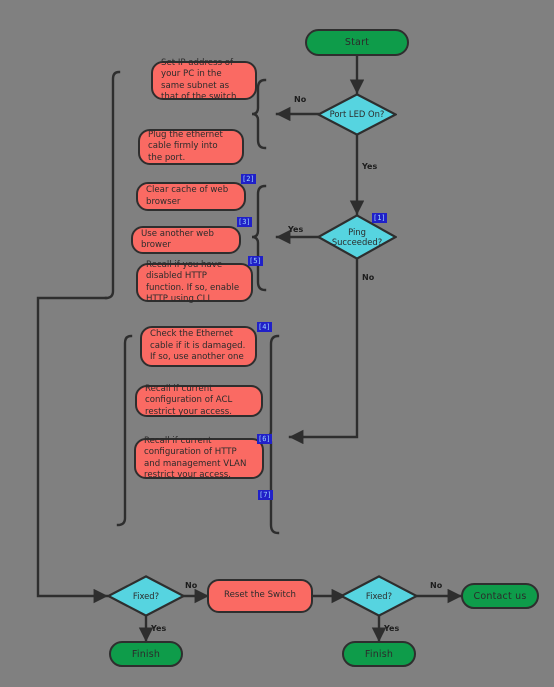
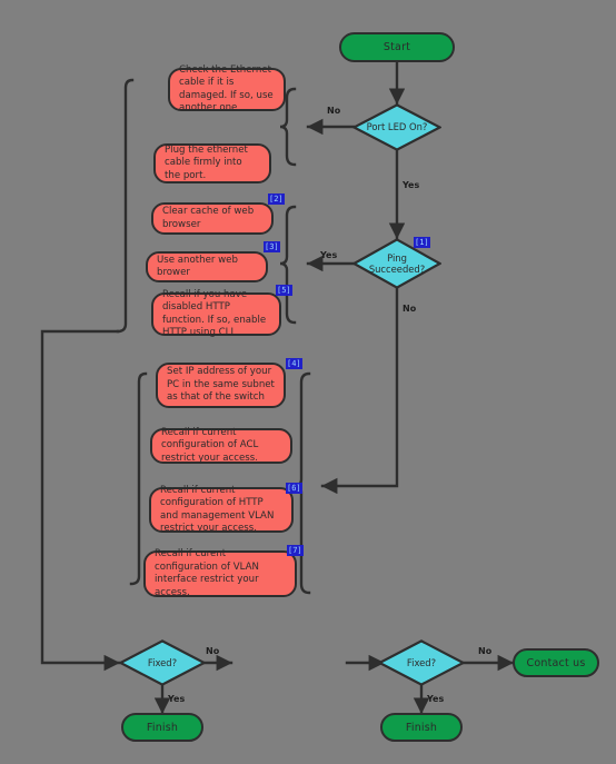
  Start
  Port LED On?
  Ping
  Succeeded?
  Fixed?
  Fixed?
- Reset the Switch
  Contact us
  Finish
  Finish
- Set IP address of your PC in the same subnet as that of the switch
+ Check the Ethernet cable if it is damaged. If so, use another one
  Plug the ethernet cable firmly into the port.
  Clear cache of web browser
  [2]
  Use another web brower
  [3]
  Recall if you have disabled HTTP function. If so, enable HTTP using CLI
  [5]
- Check the Ethernet cable if it is damaged. If so, use another one
+ Set IP address of your PC in the same subnet as that of the switch
  [4]
  Recall if current configuration of ACL restrict your access.
  Recall if current configuration of HTTP and management VLAN restrict your access.
  [6]
+ Recall if curent configuration of VLAN interface restrict your access.
  [7]
  No
  Yes
  Yes
  No
  No
  Yes
  No
  Yes
  [1]
